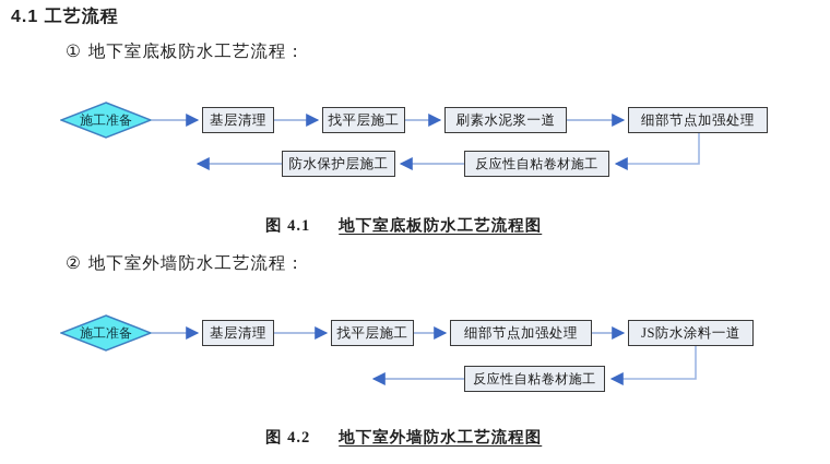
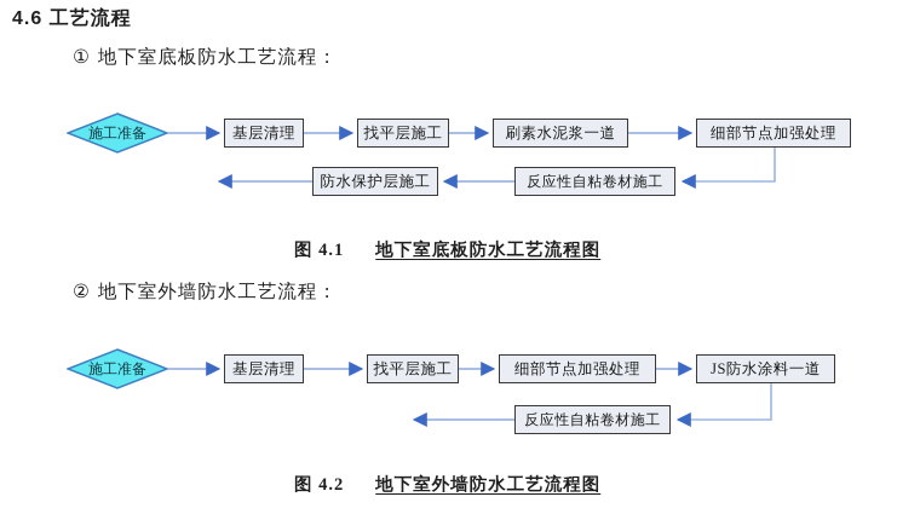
- 4.1 工艺流程
+ 4.6 工艺流程
  ① 地下室底板防水工艺流程：
  施工准备
  基层清理
  找平层施工
  刷素水泥浆一道
  细部节点加强处理
  反应性自粘卷材施工
  防水保护层施工
  图 4.1 地下室底板防水工艺流程图
  ② 地下室外墙防水工艺流程：
  施工准备
  基层清理
  找平层施工
  细部节点加强处理
  JS防水涂料一道
  反应性自粘卷材施工
  图 4.2 地下室外墙防水工艺流程图
